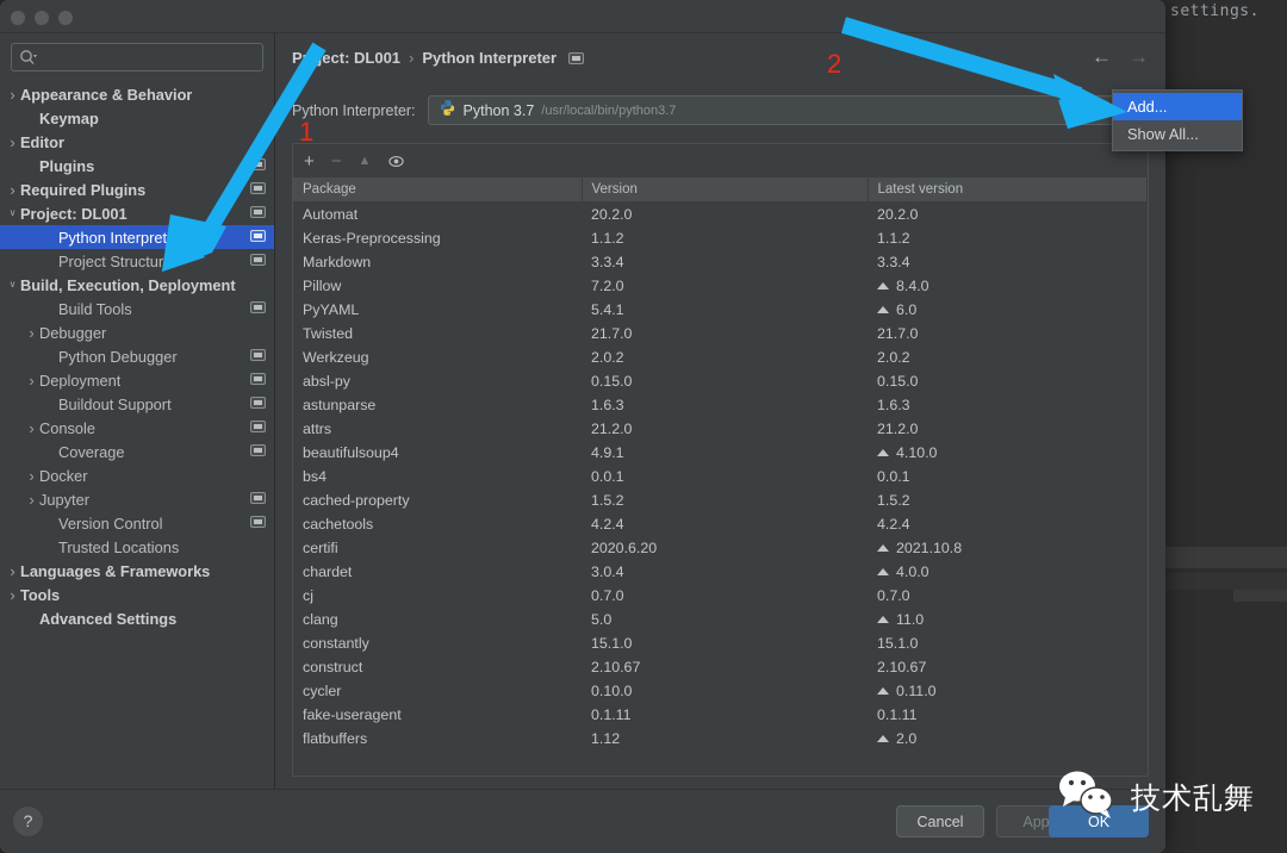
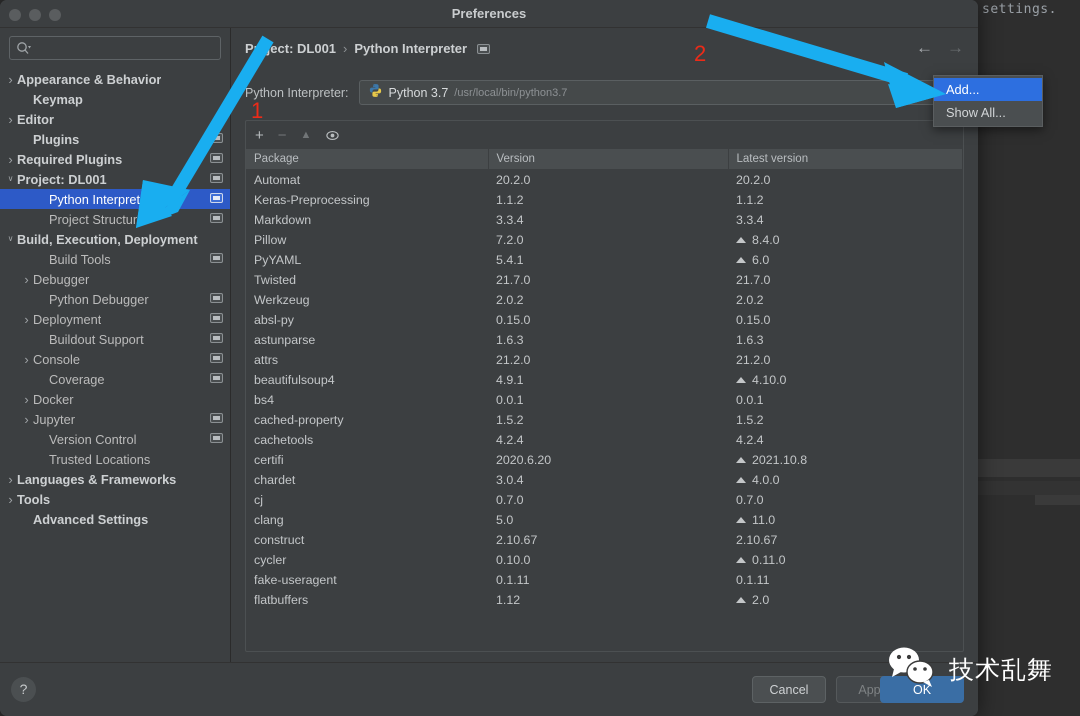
  settings.
+ Preferences
  ›
  Appearance & Behavior
  Keymap
  ›
  Editor
  Plugins
  ›
  Required Plugins
  ∨
  Project: DL001
  Python Interpret
  Project Structur
  ∨
  Build, Execution, Deployment
  Build Tools
  ›
  Debugger
  Python Debugger
  ›
  Deployment
  Buildout Support
  ›
  Console
  Coverage
  ›
  Docker
  ›
  Jupyter
  Version Control
  Trusted Locations
  ›
  Languages & Frameworks
  ›
  Tools
  Advanced Settings
  Pect: DL001
  ›
  Python Interpreter
  ←
  →
  Python Interpreter:
  Python 3.7
  /usr/local/bin/python3.7
  +
  −
  ▲
  Package	Version	Latest version
  Automat	20.2.0	20.2.0
  Keras-Preprocessing	1.1.2	1.1.2
  Markdown	3.3.4	3.3.4
  Pillow	7.2.0	8.4.0
  PyYAML	5.4.1	6.0
  Twisted	21.7.0	21.7.0
  Werkzeug	2.0.2	2.0.2
  absl-py	0.15.0	0.15.0
  astunparse	1.6.3	1.6.3
  attrs	21.2.0	21.2.0
  beautifulsoup4	4.9.1	4.10.0
  bs4	0.0.1	0.0.1
  cached-property	1.5.2	1.5.2
  cachetools	4.2.4	4.2.4
  certifi	2020.6.20	2021.10.8
  chardet	3.0.4	4.0.0
  cj	0.7.0	0.7.0
  clang	5.0	11.0
- constantly	15.1.0	15.1.0
  construct	2.10.67	2.10.67
  cycler	0.10.0	0.11.0
  fake-useragent	0.1.11	0.1.11
  flatbuffers	1.12	2.0
  ?
  Cancel
  OK
  Add...
  Show All...
  1
  2
  技术乱舞
